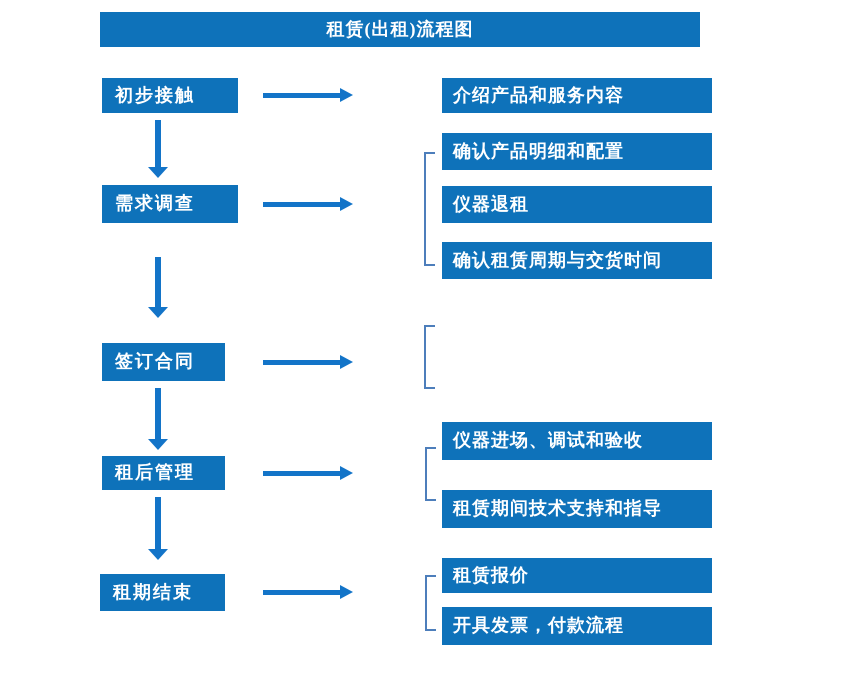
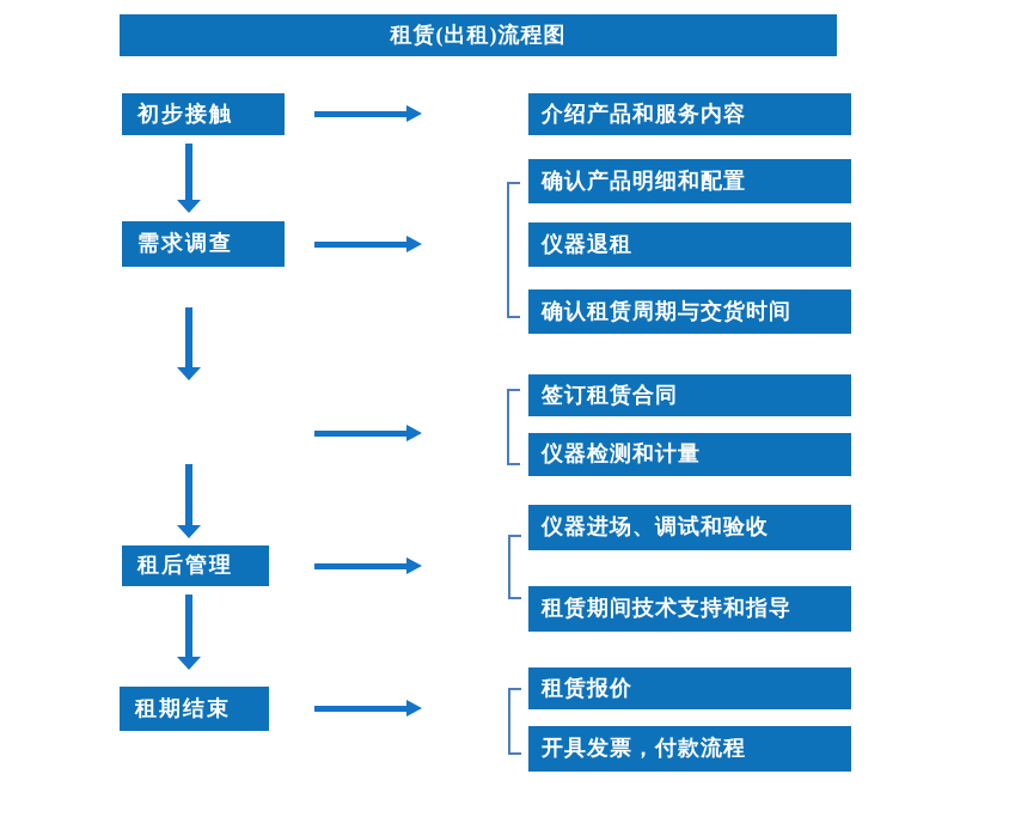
  租赁(出租)流程图
  初步接触
  需求调查
- 签订合同
  租后管理
  租期结束
  介绍产品和服务内容
  确认产品明细和配置
  仪器退租
  确认租赁周期与交货时间
+ 签订租赁合同
+ 仪器检测和计量
  仪器进场、调试和验收
  租赁期间技术支持和指导
  租赁报价
  开具发票，付款流程
